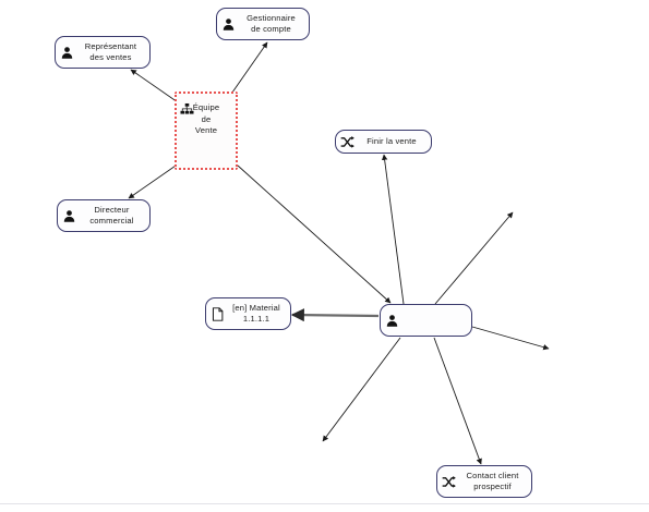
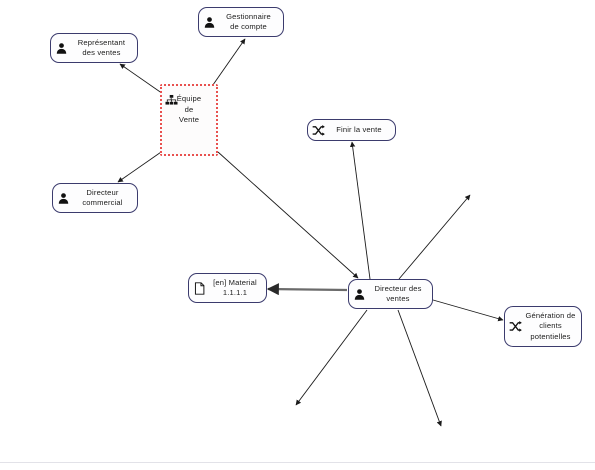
  Représentant
  des ventes
  Gestionnaire
  de compte
  Équipe
  de
  Vente
  Directeur
  commercial
  Finir la vente
+ Directeur des
+ ventes
+ Génération de
+ clients
+ potentielles
  [en] Material
  1.1.1.1
- Contact client
- prospectif
